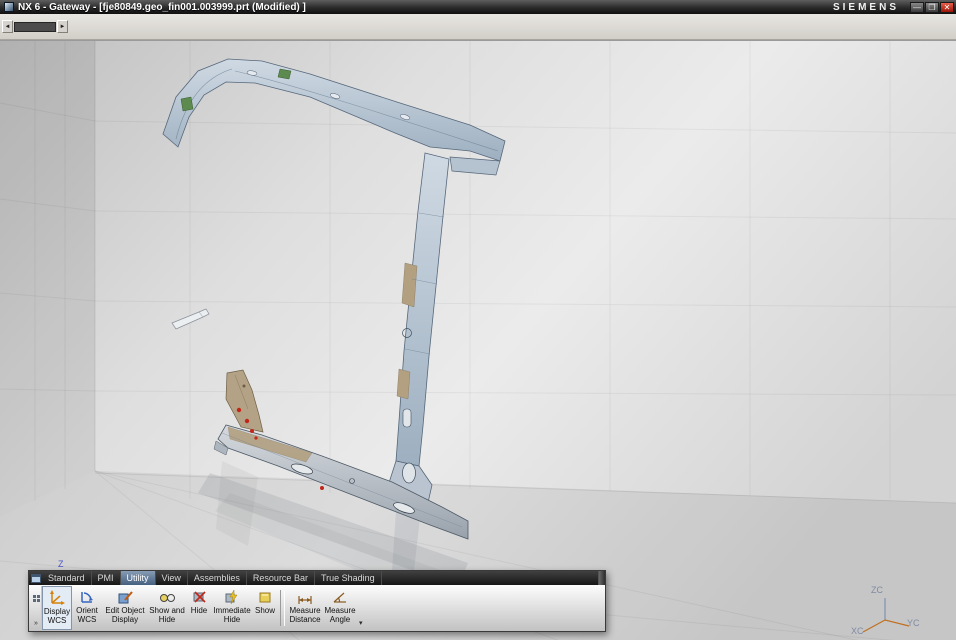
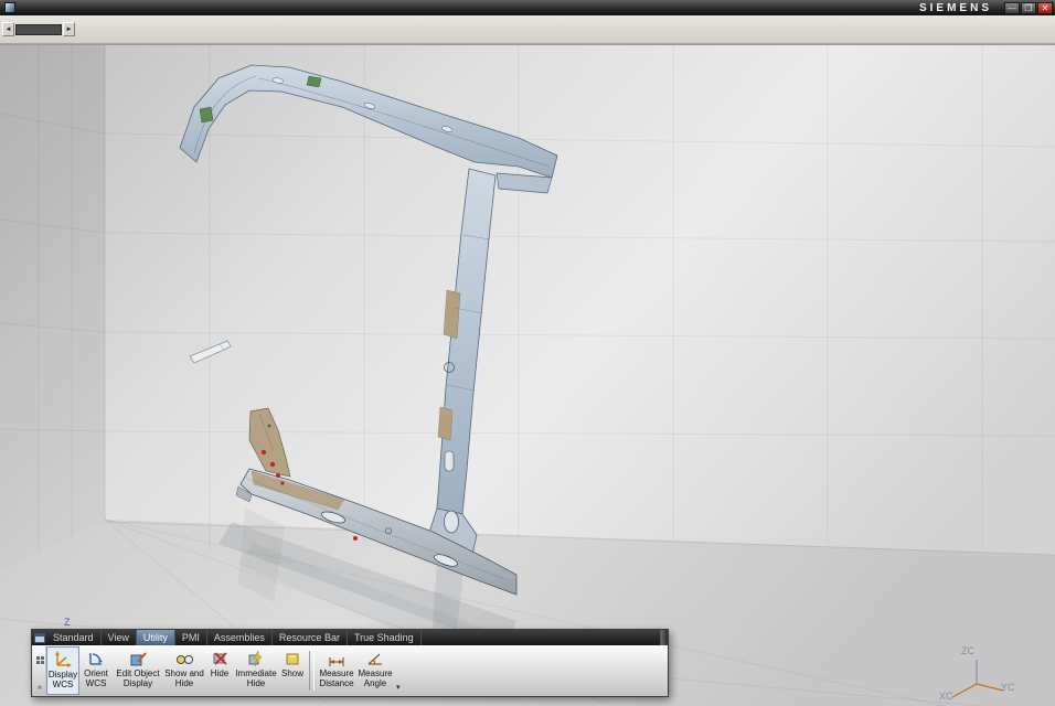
- NX 6 - Gateway - [fje80849.geo_fin001.003999.prt (Modified) ]
  SIEMENS
  —
  ❐
  ✕
  Z
  ZC
  XC
  YC
  Standard
- PMI
+ View
  Utility
- View
+ PMI
  Assemblies
  Resource Bar
  True Shading
  Display
  WCS
  Orient
  WCS
  Edit Object
  Display
  Show and
  Hide
  Hide
  Immediate
  Hide
  Show
  Measure
  Distance
  Measure
  Angle
